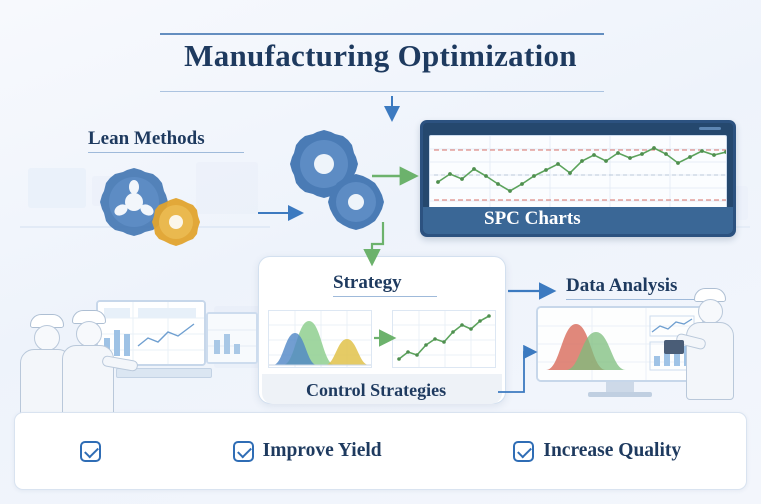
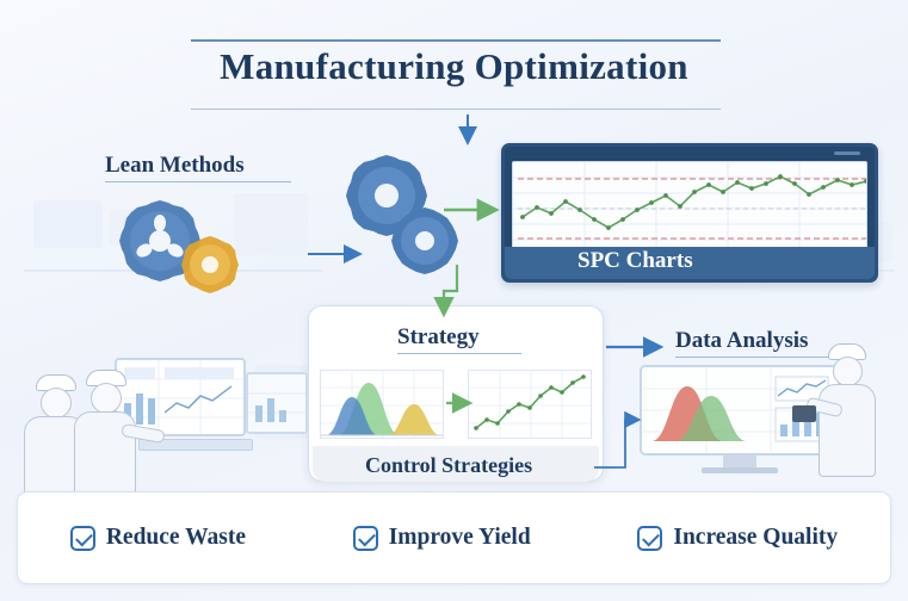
  Manufacturing Optimization
  Lean Methods
  SPC Charts
  Strategy
  Control Strategies
  Data Analysis
+ Reduce Waste
  Improve Yield
  Increase Quality
